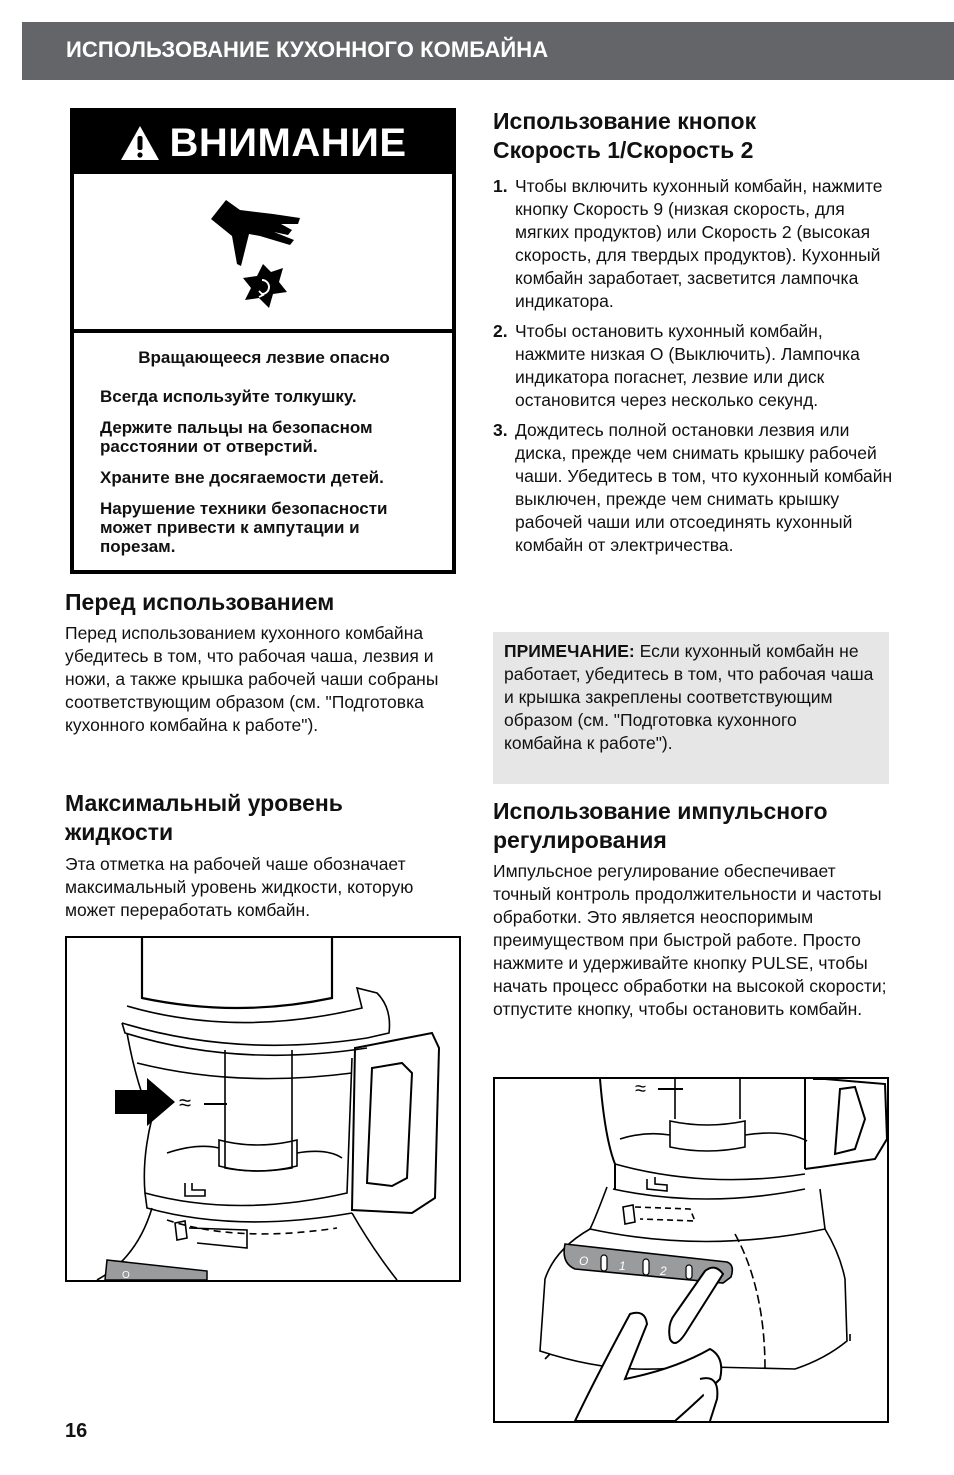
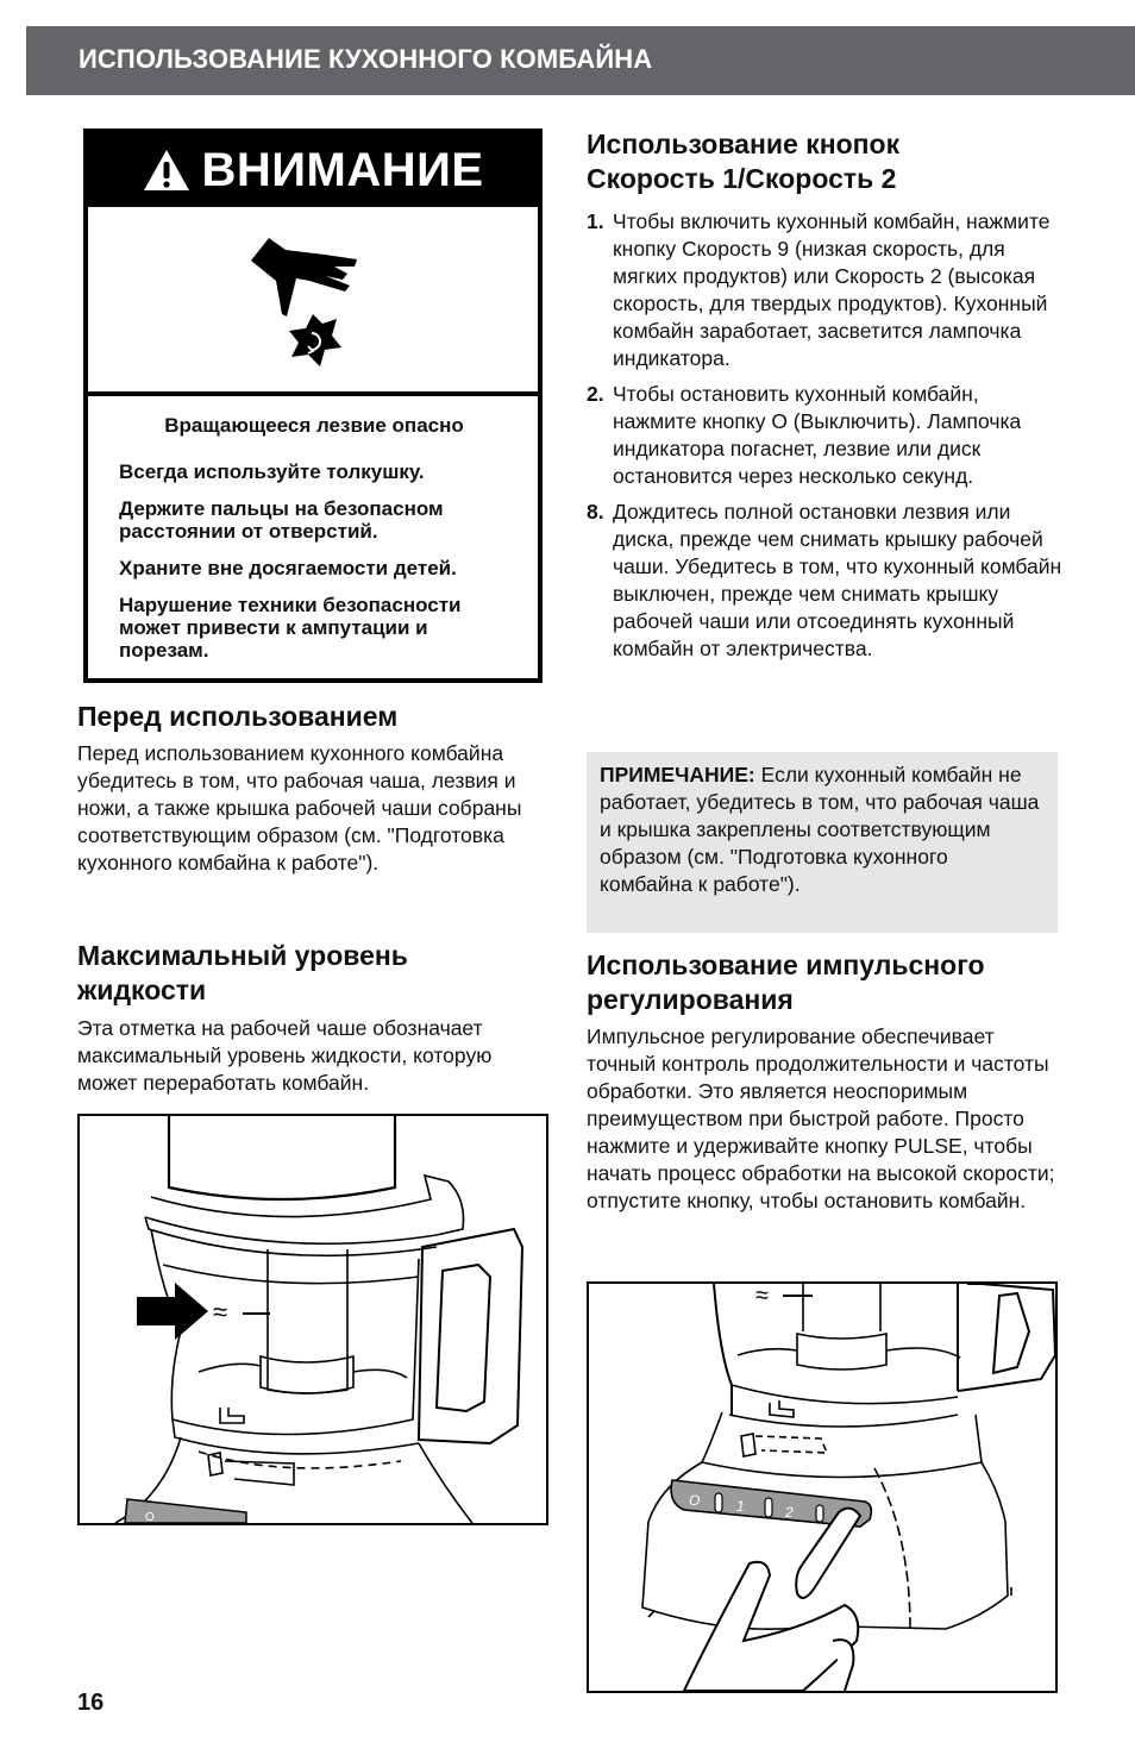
  ИСПОЛЬЗОВАНИЕ КУХОННОГО КОМБАЙНА
  ВНИМАНИЕ
  Вращающееся лезвие опасно
  Всегда используйте толкушку.
  Держите пальцы на безопасном расстоянии от отверстий.
  Храните вне досягаемости детей.
  Нарушение техники безопасности может привести к ампутации и порезам.
  Перед использованием
  Перед использованием кухонного комбайна убедитесь в том, что рабочая чаша, лезвия и ножи, а также крышка рабочей чаши собраны соответствующим образом (см. "Подготовка кухонного комбайна к работе").
  Максимальный уровень жидкости
  Эта отметка на рабочей чаше обозначает максимальный уровень жидкости, которую может переработать комбайн.
  O
  ≈
  Использование кнопок Скорость 1/Скорость 2
  1.
  Чтобы включить кухонный комбайн, нажмите кнопку Скорость 9 (низкая скорость, для мягких продуктов) или Скорость 2 (высокая скорость, для твердых продуктов). Кухонный комбайн заработает, засветится лампочка индикатора.
  2.
- Чтобы остановить кухонный комбайн, нажмите низкая O (Выключить). Лампочка индикатора погаснет, лезвие или диск остановится через несколько секунд.
+ Чтобы остановить кухонный комбайн, нажмите кнопку O (Выключить). Лампочка индикатора погаснет, лезвие или диск остановится через несколько секунд.
- 3.
+ 8.
  Дождитесь полной остановки лезвия или диска, прежде чем снимать крышку рабочей чаши. Убедитесь в том, что кухонный комбайн выключен, прежде чем снимать крышку рабочей чаши или отсоединять кухонный комбайн от электричества.
  ПРИМЕЧАНИЕ: Если кухонный комбайн не работает, убедитесь в том, что рабочая чаша и крышка закреплены соответствующим образом (см. "Подготовка кухонного комбайна к работе").
  Использование импульсного регулирования
  Импульсное регулирование обеспечивает точный контроль продолжительности и частоты обработки. Это является неоспоримым преимуществом при быстрой работе. Просто нажмите и удерживайте кнопку PULSE, чтобы начать процесс обработки на высокой скорости; отпустите кнопку, чтобы остановить комбайн.
  O
  1
  2
  ≈
  16
